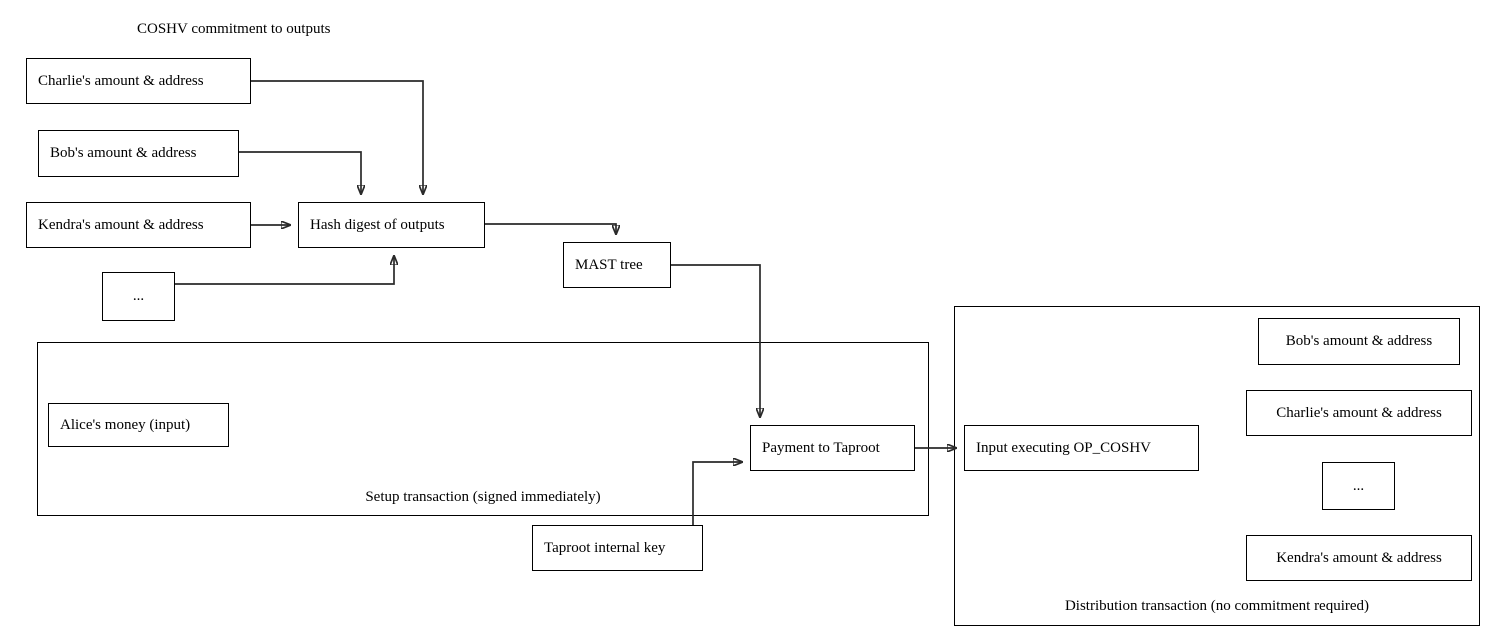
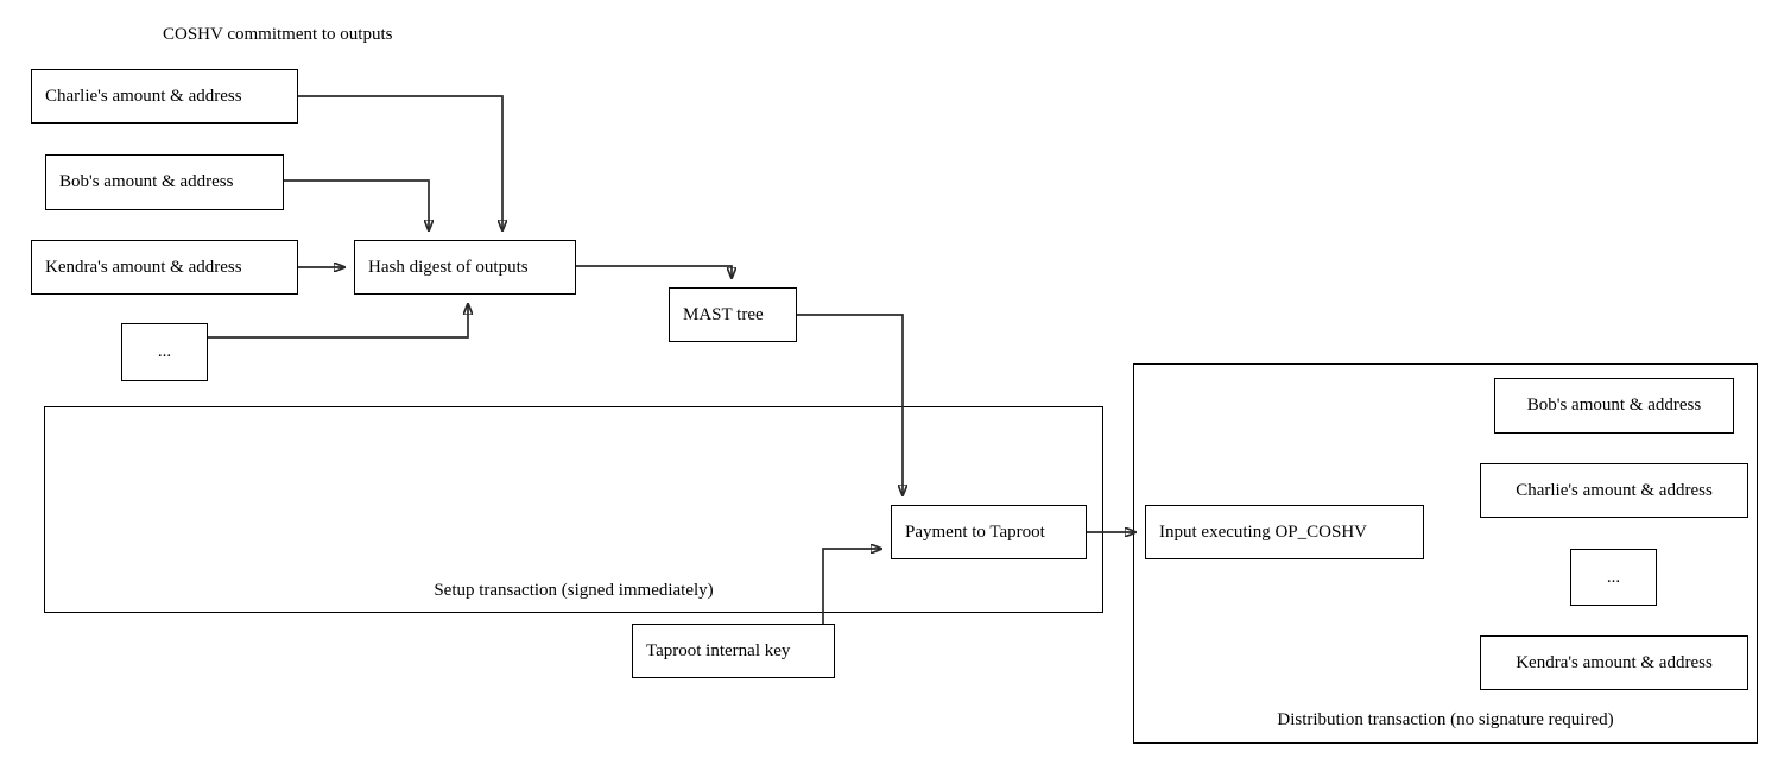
  COSHV commitment to outputs
  Setup transaction (signed immediately)
- Distribution transaction (no commitment required)
+ Distribution transaction (no signature required)
  Charlie's amount & address
  Bob's amount & address
  Kendra's amount & address
  ...
  Hash digest of outputs
  MAST tree
- Alice's money (input)
  Payment to Taproot
  Taproot internal key
  Input executing OP_COSHV
  Bob's amount & address
  Charlie's amount & address
  ...
  Kendra's amount & address
